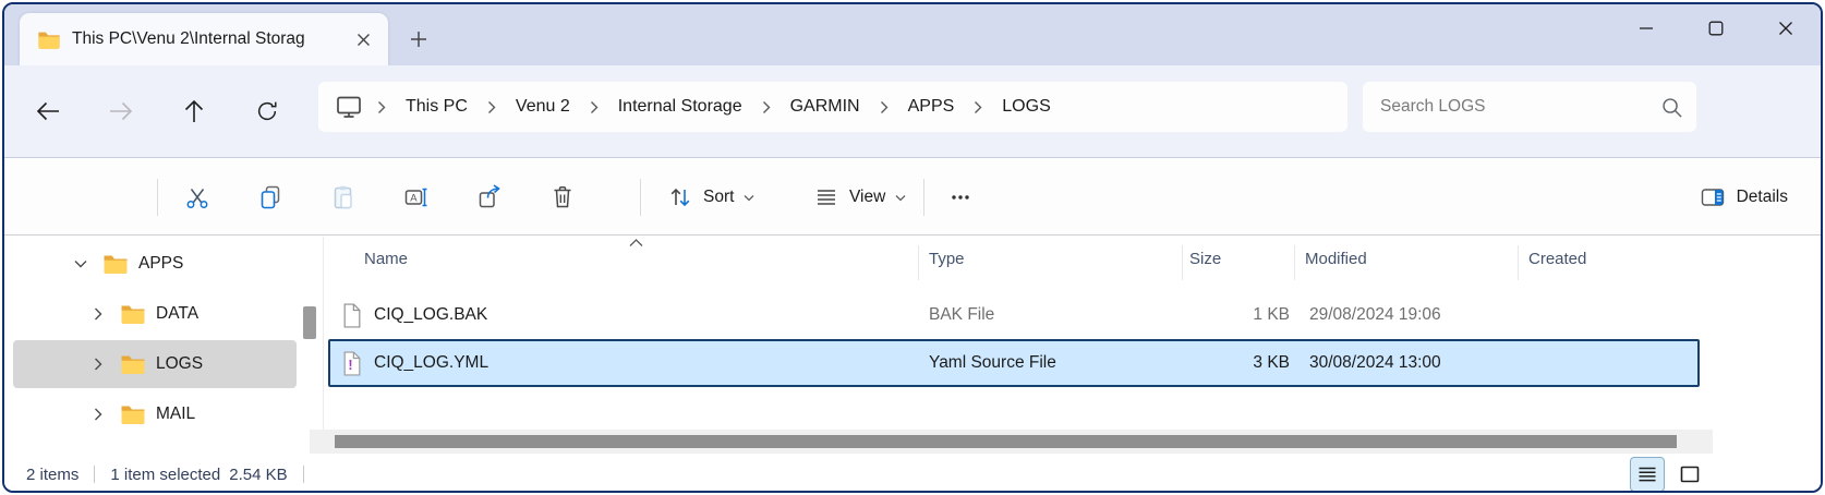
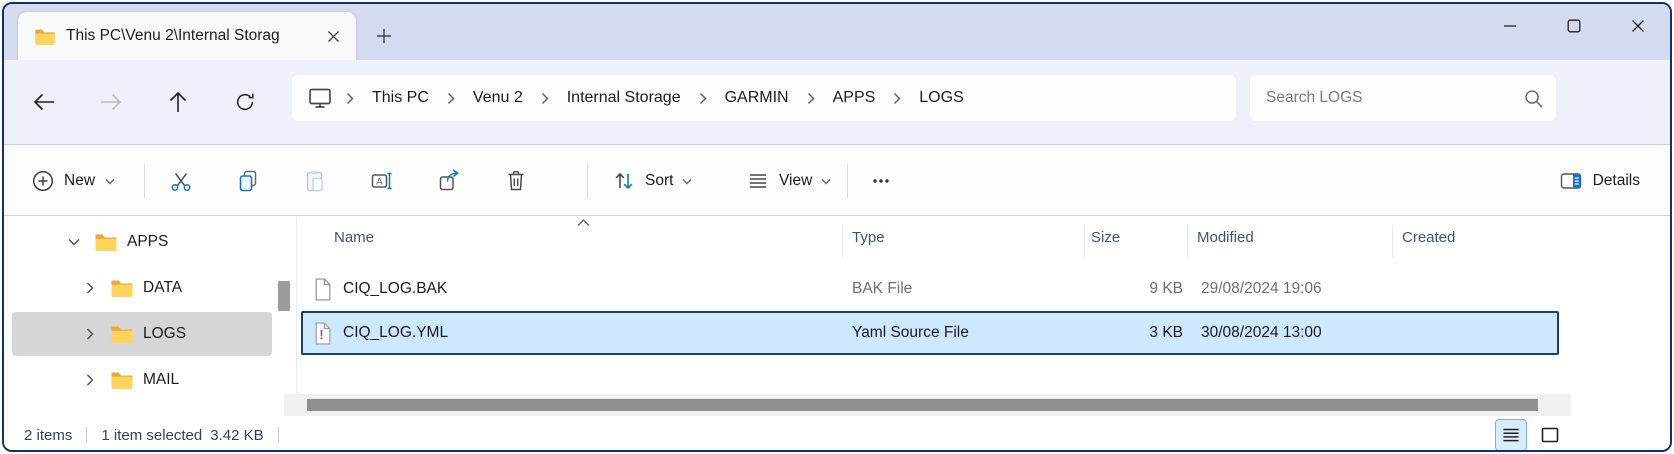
  This PC\Venu 2\Internal Storag
  This PC
  Venu 2
  Internal Storage
  GARMIN
  APPS
  LOGS
  Search LOGS
+ New
  A
  Sort
  View
  Details
  APPS
  DATA
  LOGS
  MAIL
  Name
  Type
  Size
  Modified
  Created
  CIQ_LOG.BAK
  BAK File
- 1 KB
+ 9 KB
  29/08/2024 19:06
  !
  CIQ_LOG.YML
  Yaml Source File
  3 KB
  30/08/2024 13:00
  2 items
  1 item selected
- 2.54 KB
+ 3.42 KB
